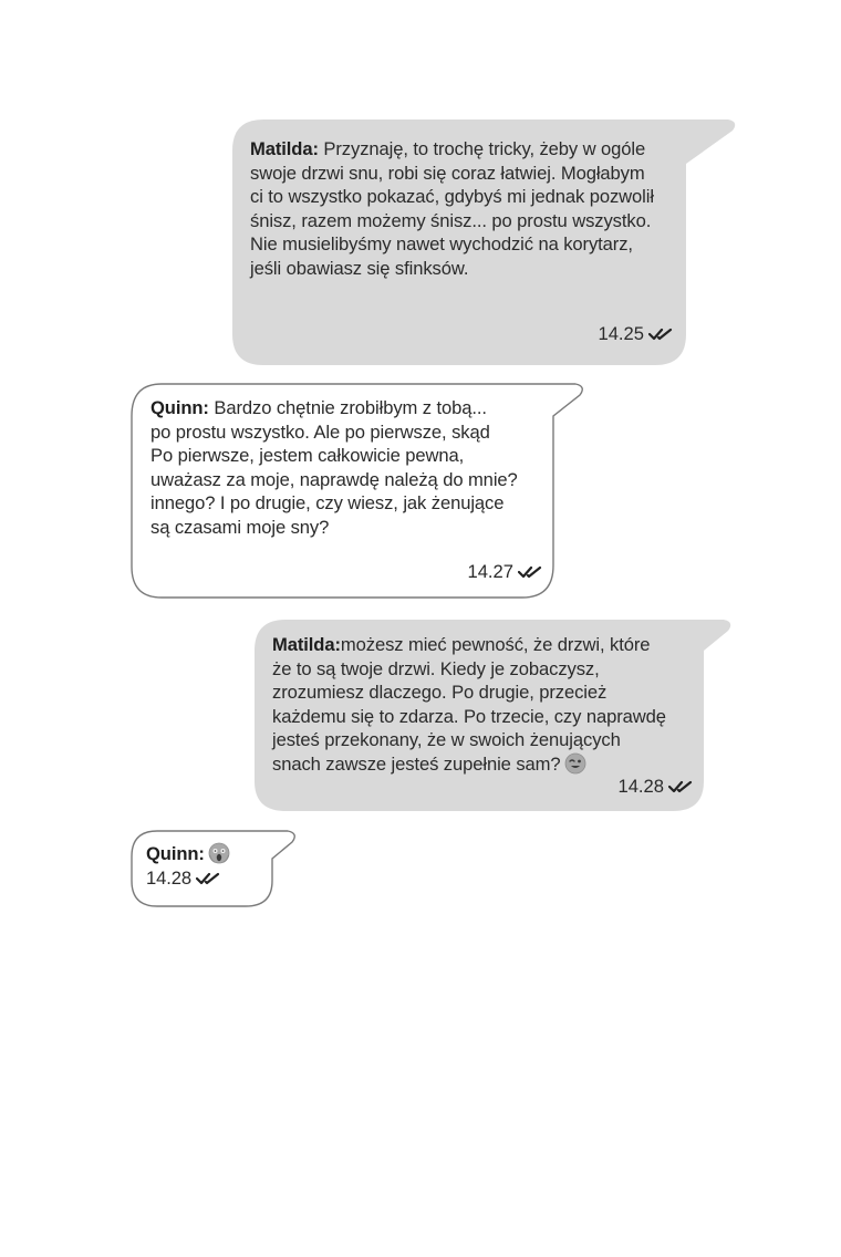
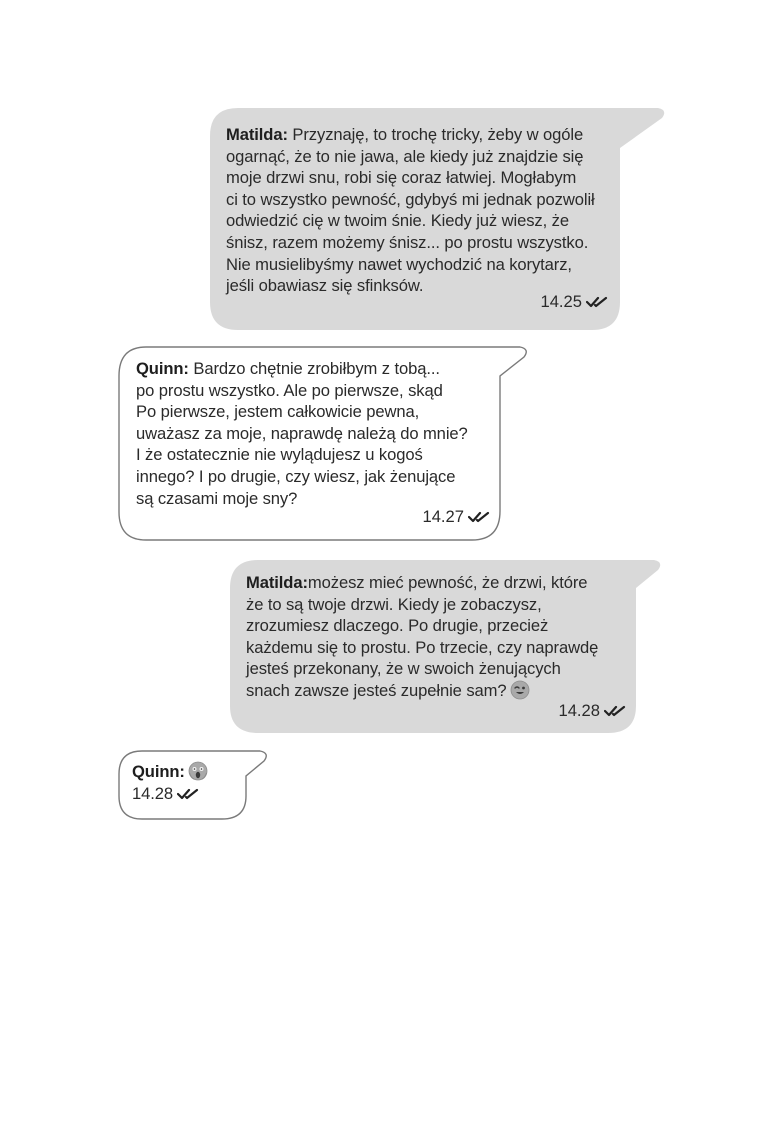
  Matilda: Przyznaję, to trochę tricky, żeby w ogóle
+ ogarnąć, że to nie jawa, ale kiedy już znajdzie się
- swoje drzwi snu, robi się coraz łatwiej. Mogłabym
+ moje drzwi snu, robi się coraz łatwiej. Mogłabym
- ci to wszystko pokazać, gdybyś mi jednak pozwolił
+ ci to wszystko pewność, gdybyś mi jednak pozwolił
+ odwiedzić cię w twoim śnie. Kiedy już wiesz, że
  śnisz, razem możemy śnisz... po prostu wszystko.
  Nie musielibyśmy nawet wychodzić na korytarz,
  jeśli obawiasz się sfinksów.
  14.25
  Quinn: Bardzo chętnie zrobiłbym z tobą...
  po prostu wszystko. Ale po pierwsze, skąd
  Po pierwsze, jestem całkowicie pewna,
  uważasz za moje, naprawdę należą do mnie?
+ I że ostatecznie nie wylądujesz u kogoś
  innego? I po drugie, czy wiesz, jak żenujące
  są czasami moje sny?
  14.27
  Matilda:możesz mieć pewność, że drzwi, które
  że to są twoje drzwi. Kiedy je zobaczysz,
  zrozumiesz dlaczego. Po drugie, przecież
- każdemu się to zdarza. Po trzecie, czy naprawdę
+ każdemu się to prostu. Po trzecie, czy naprawdę
  jesteś przekonany, że w swoich żenujących
  snach zawsze jesteś zupełnie sam?
  14.28
  Quinn:
  14.28
